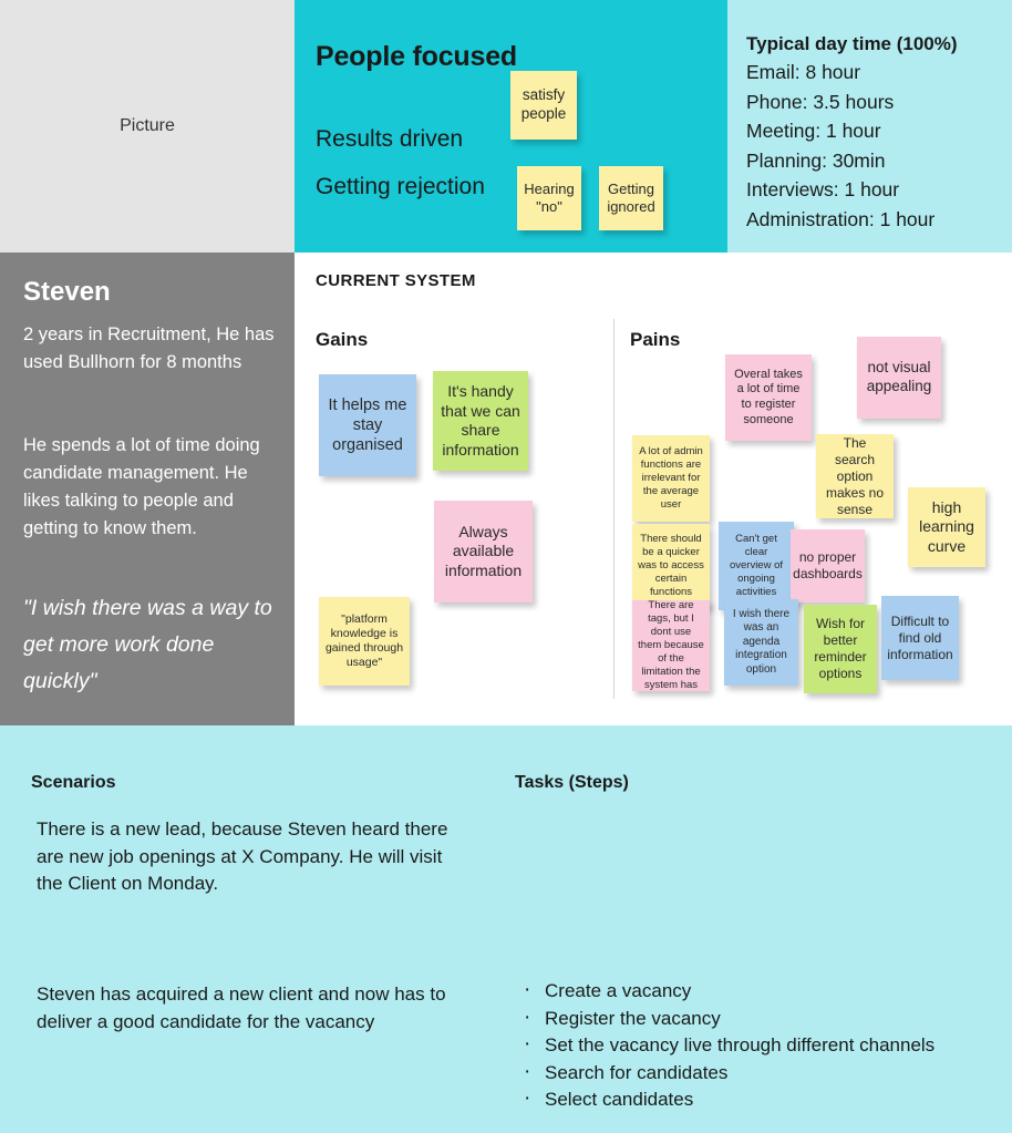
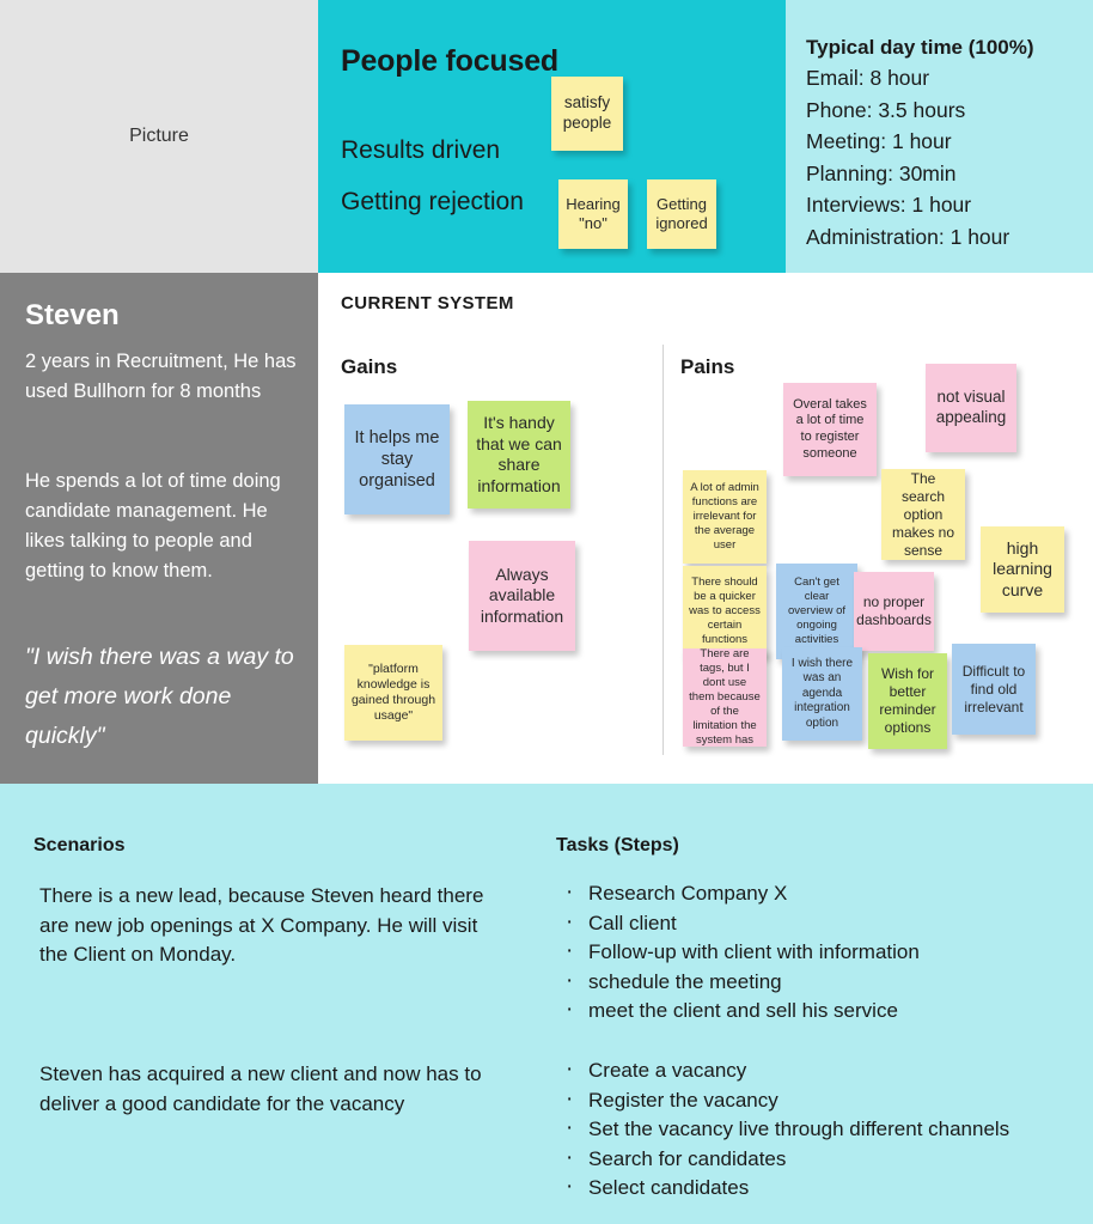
  Picture
  People focused
  Results driven
  Getting rejection
  satisfy people
  Hearing "no"
  Getting ignored
  Typical day time (100%)
  Email: 8 hour
  Phone: 3.5 hours
  Meeting: 1 hour
  Planning: 30min
  Interviews: 1 hour
  Administration: 1 hour
  Steven
  2 years in Recruitment, He has used Bullhorn for 8 months
  He spends a lot of time doing candidate management. He likes talking to people and getting to know them.
  "I wish there was a way to get more work done quickly"
  CURRENT SYSTEM
  Gains
  Pains
  It helps me stay organised
  It's handy that we can share information
  Always available information
  "platform knowledge is gained through usage"
  Overal takes a lot of time to register someone
  not visual appealing
  A lot of admin functions are irrelevant for the average user
  The search option makes no sense
  high learning curve
  There should be a quicker was to access certain functions
  Can't get clear overview of ongoing activities
  no proper dashboards
  There are tags, but I dont use them because of the limitation the system has
  I wish there was an agenda integration option
  Wish for better reminder options
- Difficult to find old information
+ Difficult to find old irrelevant
  Scenarios
  There is a new lead, because Steven heard there are new job openings at X Company. He will visit the Client on Monday.
  Steven has acquired a new client and now has to deliver a good candidate for the vacancy
  Tasks (Steps)
+ Research Company X
+ Call client
+ Follow-up with client with information
+ schedule the meeting
+ meet the client and sell his service
  Create a vacancy
  Register the vacancy
  Set the vacancy live through different channels
  Search for candidates
  Select candidates
